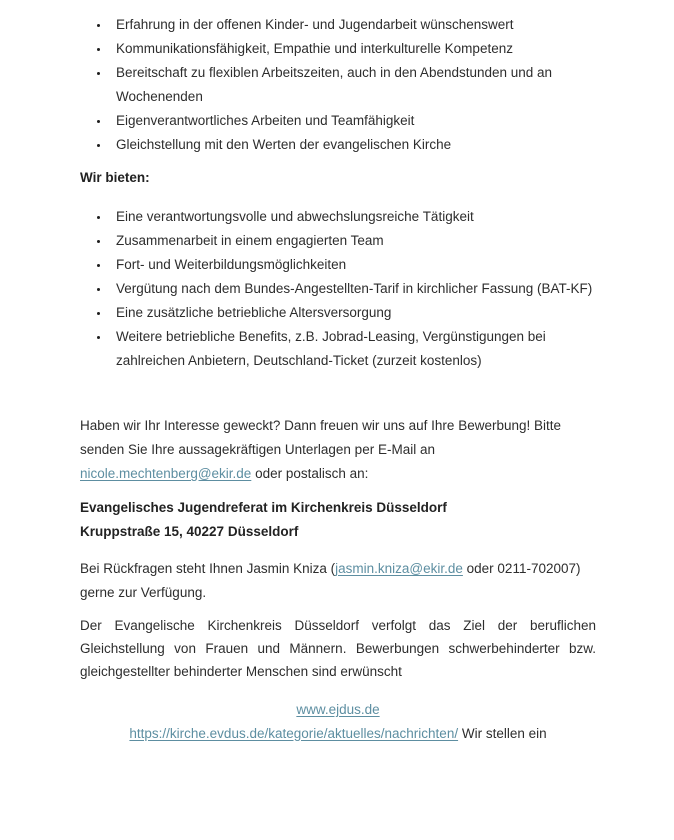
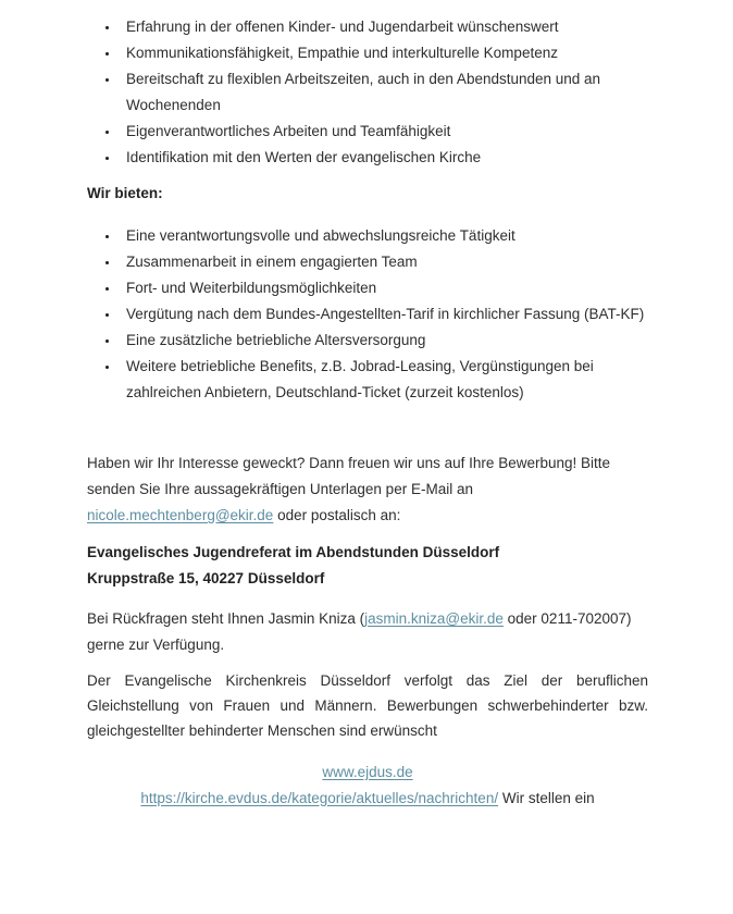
  Erfahrung in der offenen Kinder- und Jugendarbeit wünschenswert
  Kommunikationsfähigkeit, Empathie und interkulturelle Kompetenz
  Bereitschaft zu flexiblen Arbeitszeiten, auch in den Abendstunden und an Wochenenden
  Eigenverantwortliches Arbeiten und Teamfähigkeit
- Gleichstellung mit den Werten der evangelischen Kirche
+ Identifikation mit den Werten der evangelischen Kirche
  Wir bieten:
  Eine verantwortungsvolle und abwechslungsreiche Tätigkeit
  Zusammenarbeit in einem engagierten Team
  Fort- und Weiterbildungsmöglichkeiten
  Vergütung nach dem Bundes-Angestellten-Tarif in kirchlicher Fassung (BAT-KF)
  Eine zusätzliche betriebliche Altersversorgung
  Weitere betriebliche Benefits, z.B. Jobrad-Leasing, Vergünstigungen bei zahlreichen Anbietern, Deutschland-Ticket (zurzeit kostenlos)
  Haben wir Ihr Interesse geweckt? Dann freuen wir uns auf Ihre Bewerbung! Bitte senden Sie Ihre aussagekräftigen Unterlagen per E-Mail an nicole.mechtenberg@ekir.de oder postalisch an:
- Evangelisches Jugendreferat im Kirchenkreis Düsseldorf
+ Evangelisches Jugendreferat im Abendstunden Düsseldorf
  Kruppstraße 15, 40227 Düsseldorf
  Bei Rückfragen steht Ihnen Jasmin Kniza (jasmin.kniza@ekir.de oder 0211-702007) gerne zur Verfügung.
  Der Evangelische Kirchenkreis Düsseldorf verfolgt das Ziel der beruflichen Gleichstellung von Frauen und Männern. Bewerbungen schwerbehinderter bzw. gleichgestellter behinderter Menschen sind erwünscht
  www.ejdus.de
  https://kirche.evdus.de/kategorie/aktuelles/nachrichten/ Wir stellen ein
